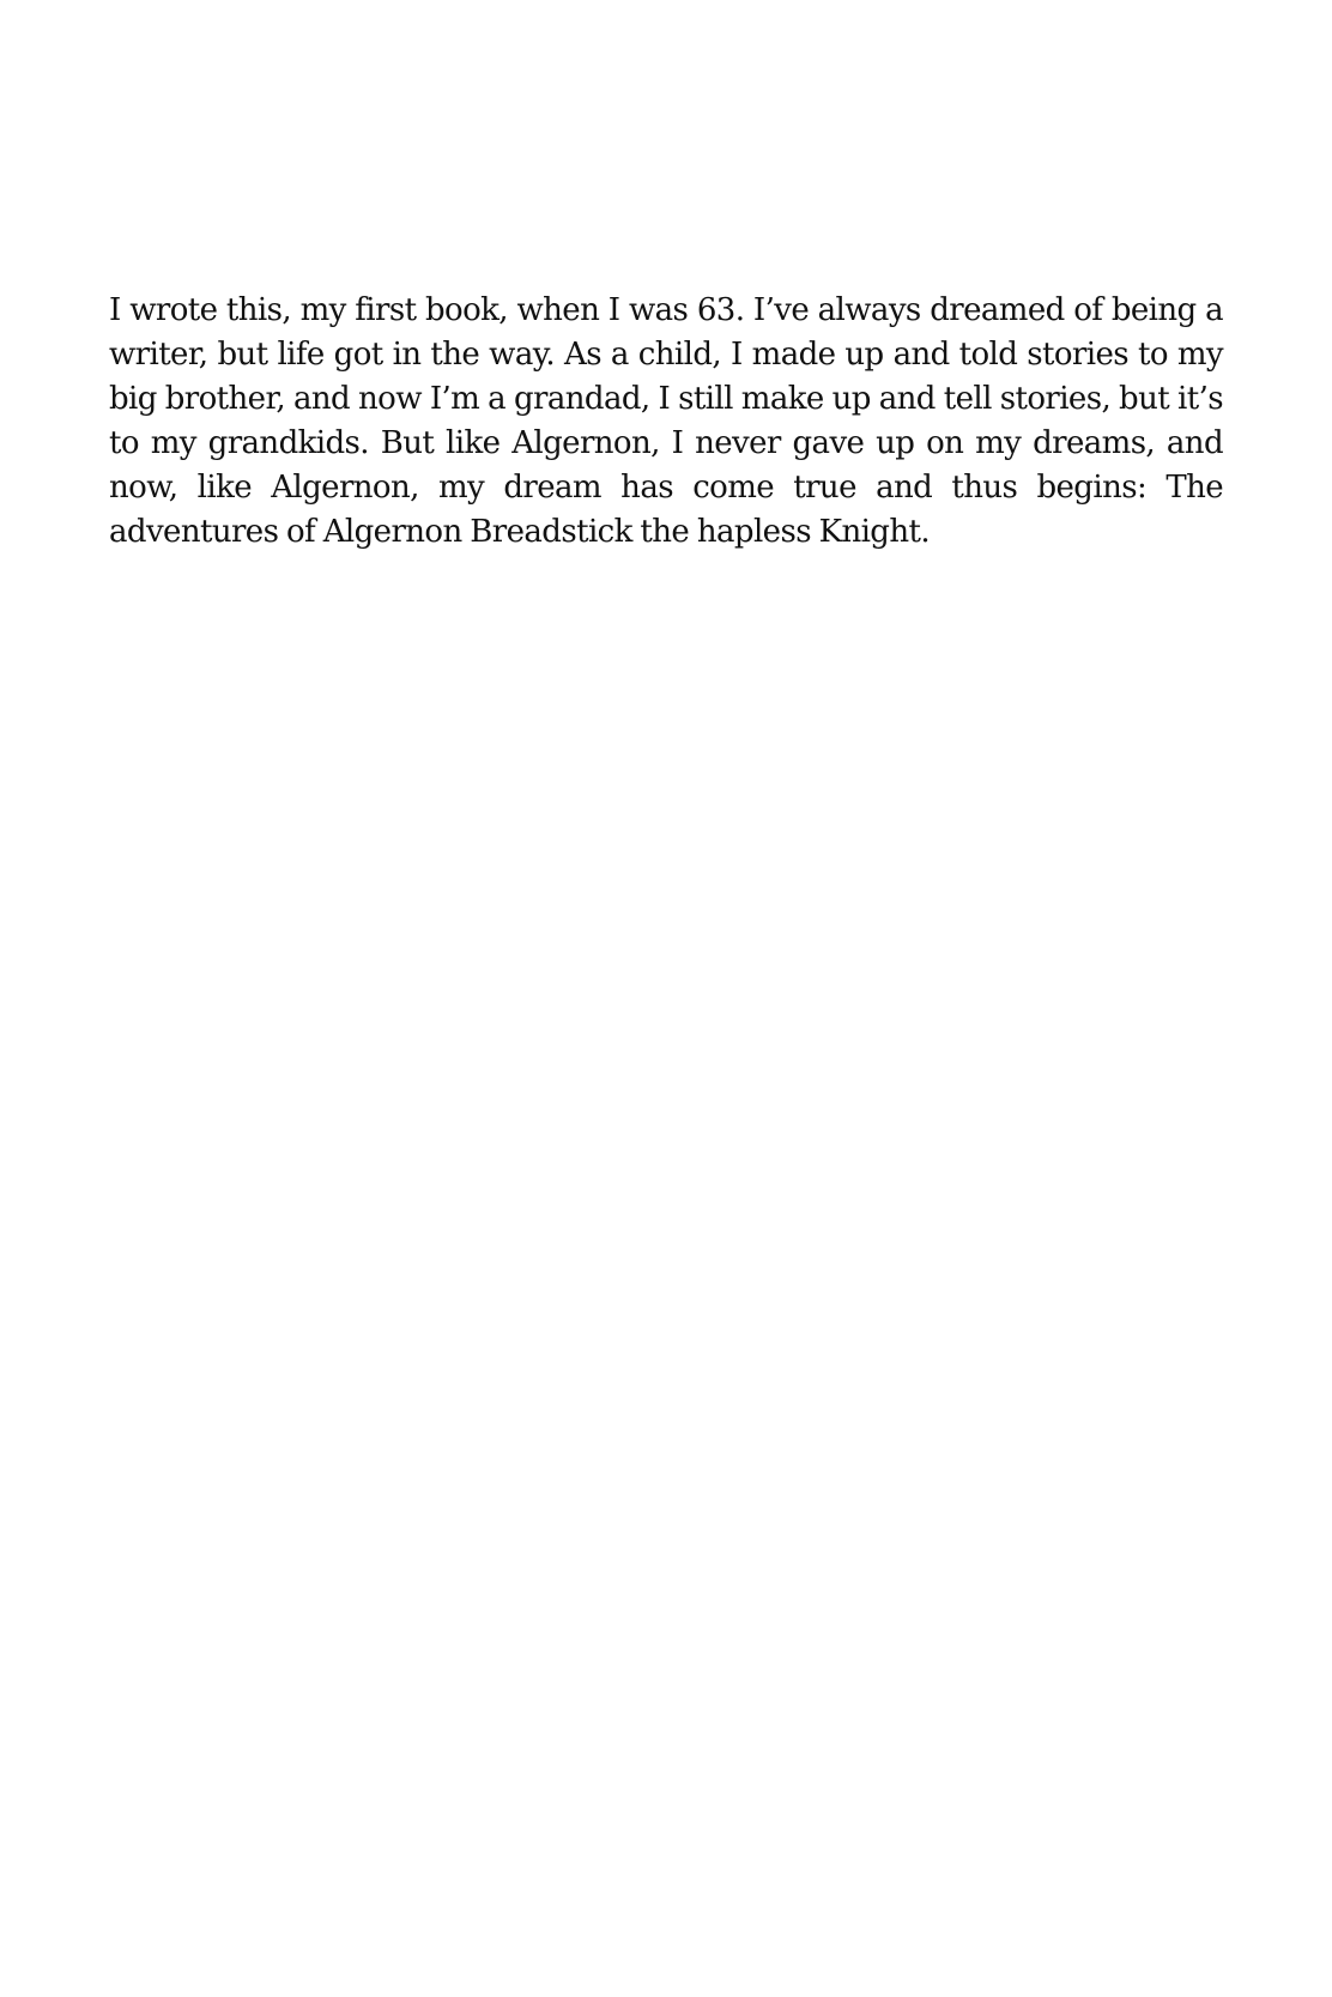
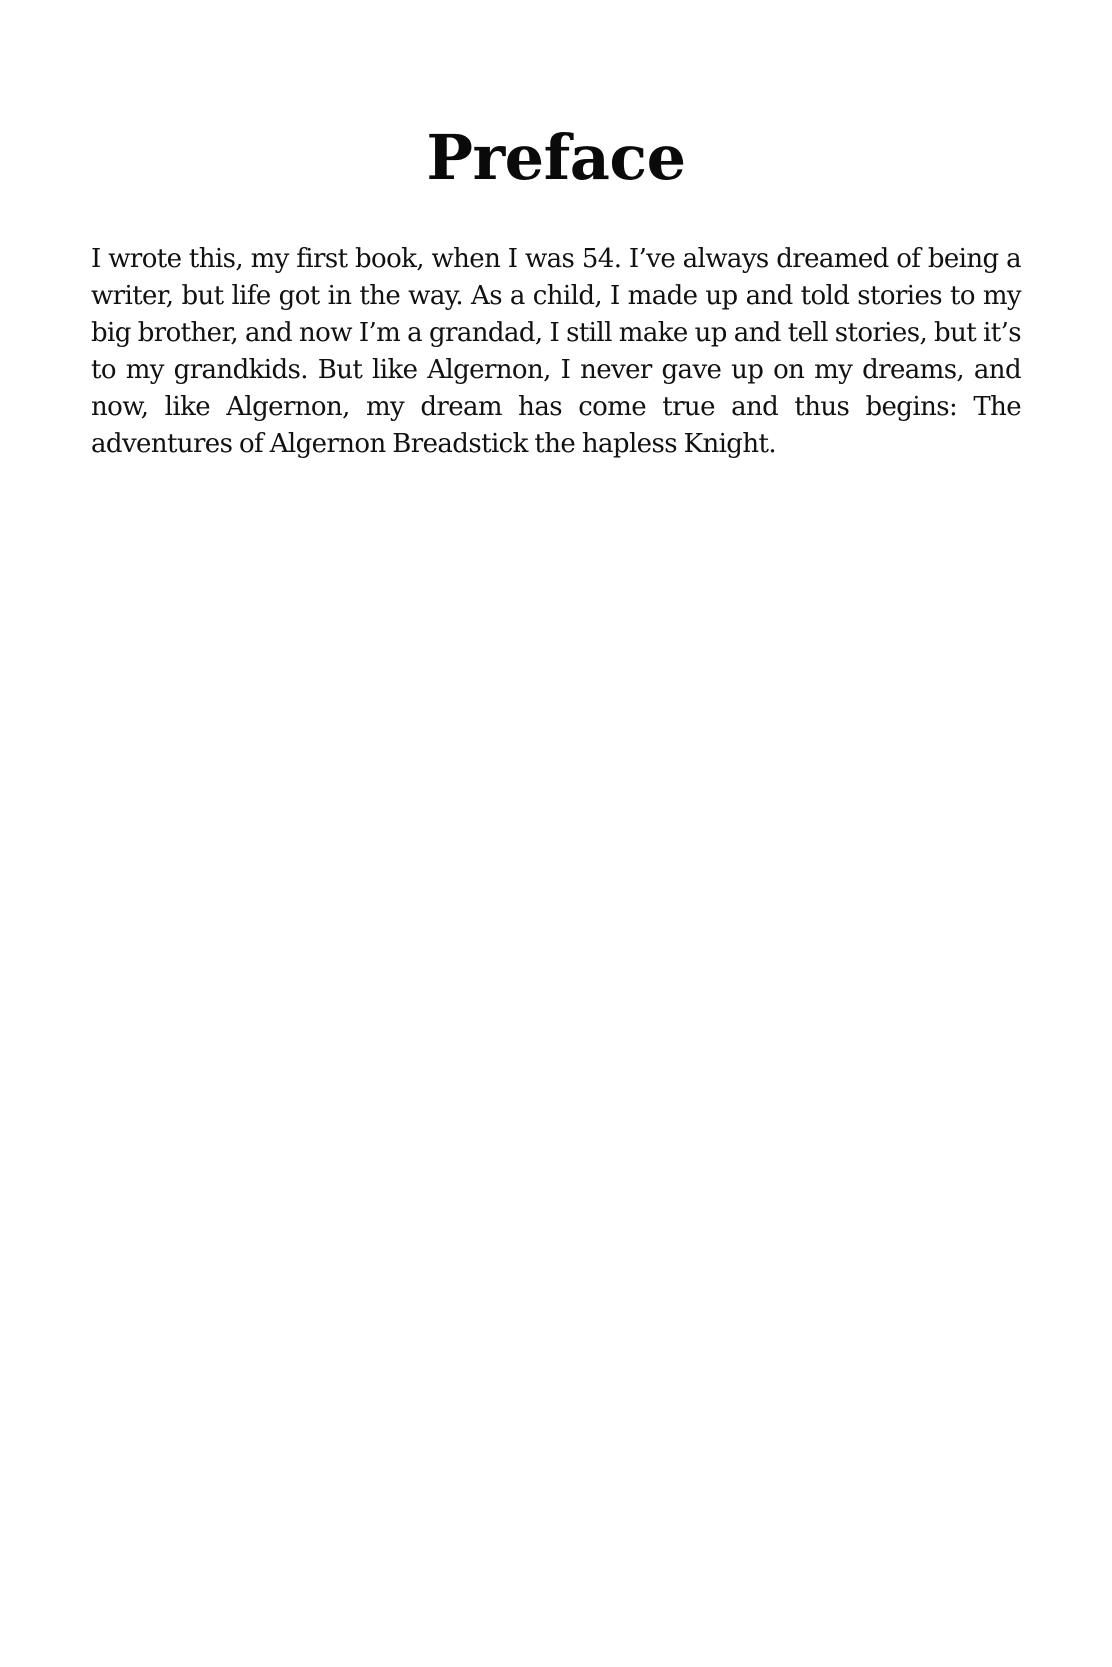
+ Preface
- I wrote this, my first book, when I was 63. I’ve always dreamed of being a writer, but life got in the way. As a child, I made up and told stories to my big brother, and now I’m a grandad, I still make up and tell stories, but it’s to my grandkids. But like Algernon, I never gave up on my dreams, and now, like Algernon, my dream has come true and thus begins: The adventures of Algernon Breadstick the hapless Knight.
+ I wrote this, my first book, when I was 54. I’ve always dreamed of being a writer, but life got in the way. As a child, I made up and told stories to my big brother, and now I’m a grandad, I still make up and tell stories, but it’s to my grandkids. But like Algernon, I never gave up on my dreams, and now, like Algernon, my dream has come true and thus begins: The adventures of Algernon Breadstick the hapless Knight.
